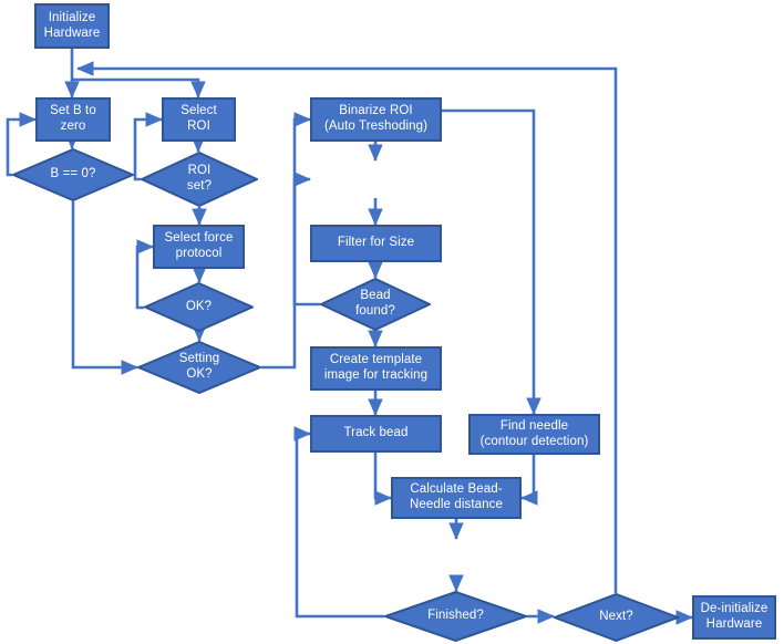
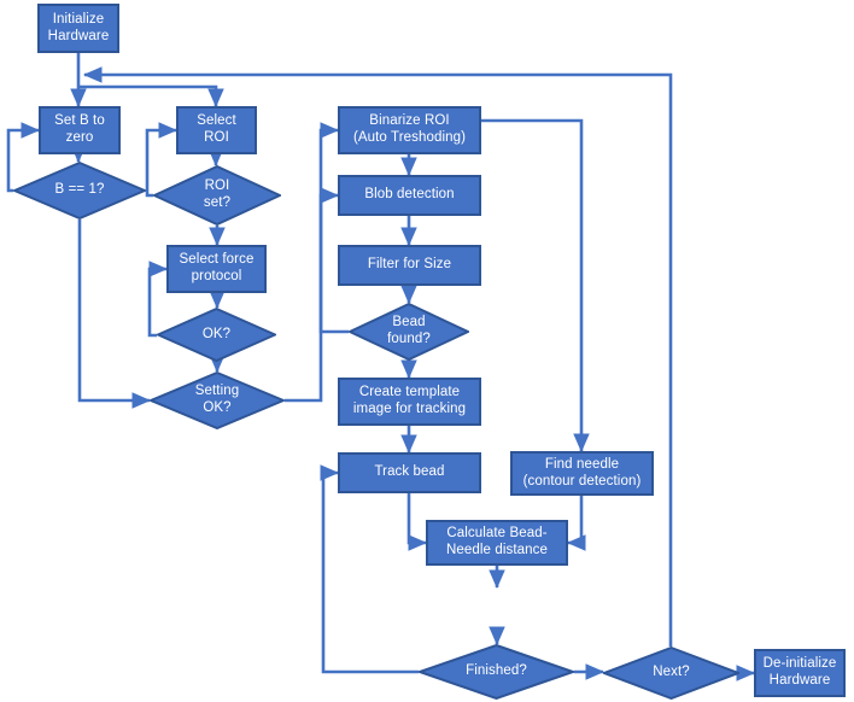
  Initialize
  Hardware
  Set B to
  zero
- B == 0?
+ B == 1?
  Select
  ROI
  ROI
  set?
  Select force
  protocol
  OK?
  Setting
  OK?
  Binarize ROI
  (Auto Treshoding)
+ Blob detection
  Filter for Size
  Bead
  found?
  Create template
  image for tracking
  Track bead
  Find needle
  (contour detection)
  Calculate Bead-
  Needle distance
  Finished?
  Next?
  De-initialize
  Hardware
